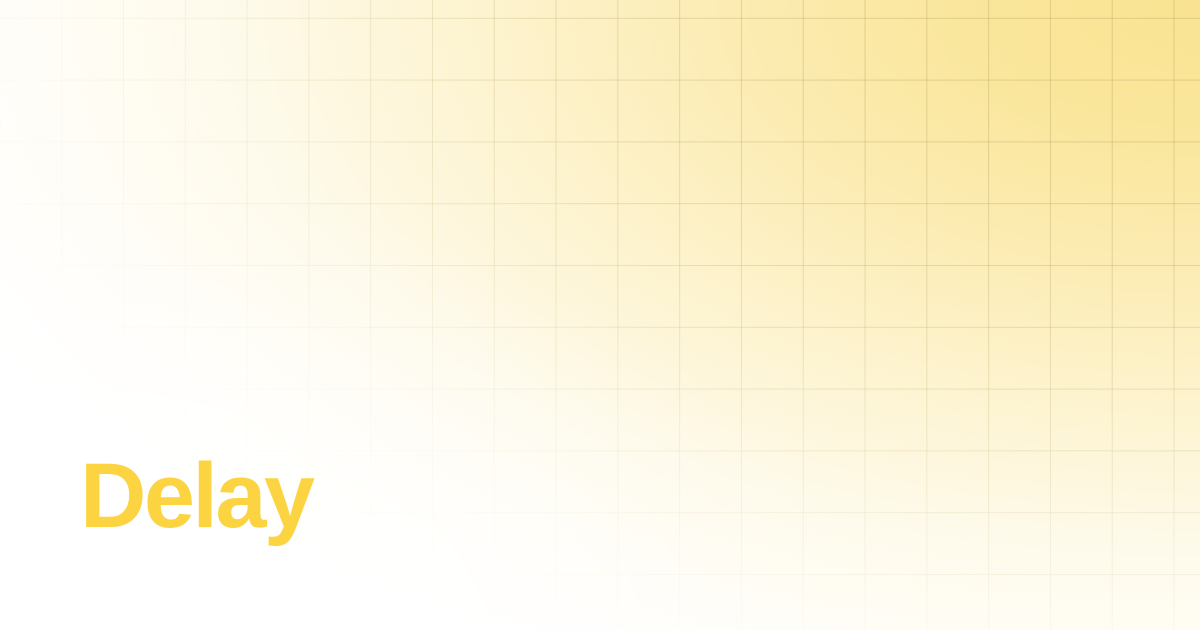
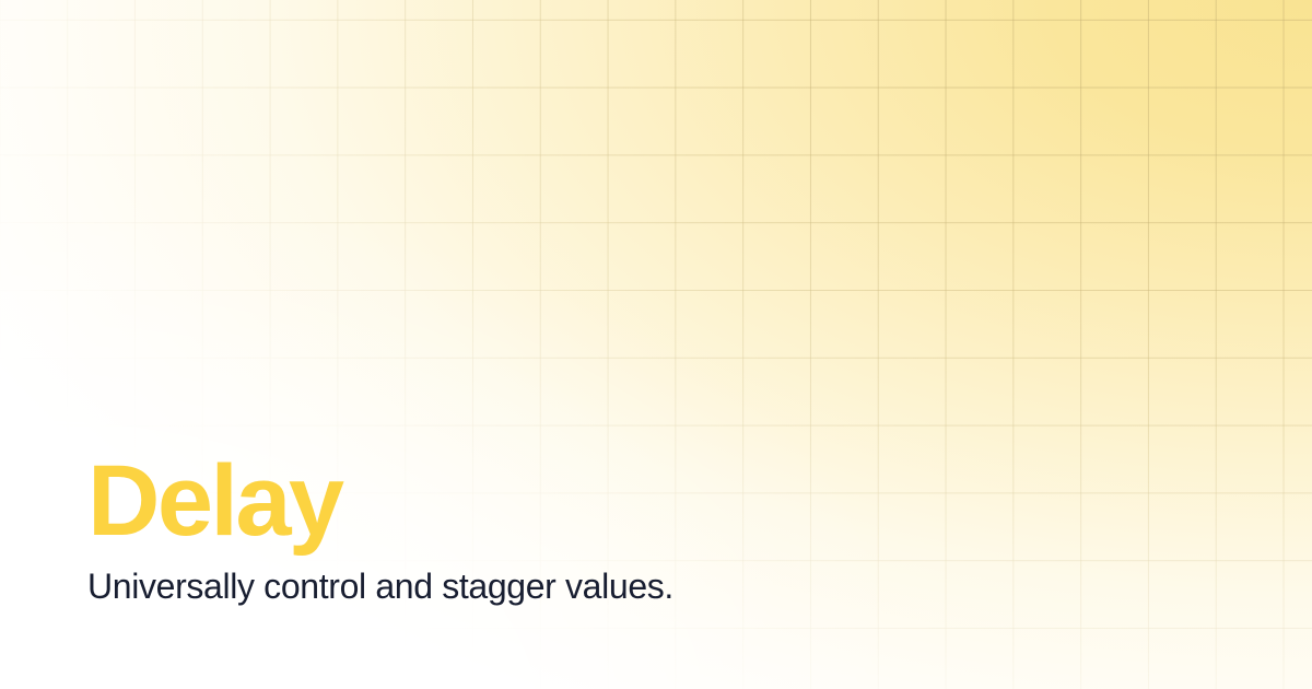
  Delay
+ Universally control and stagger values.
